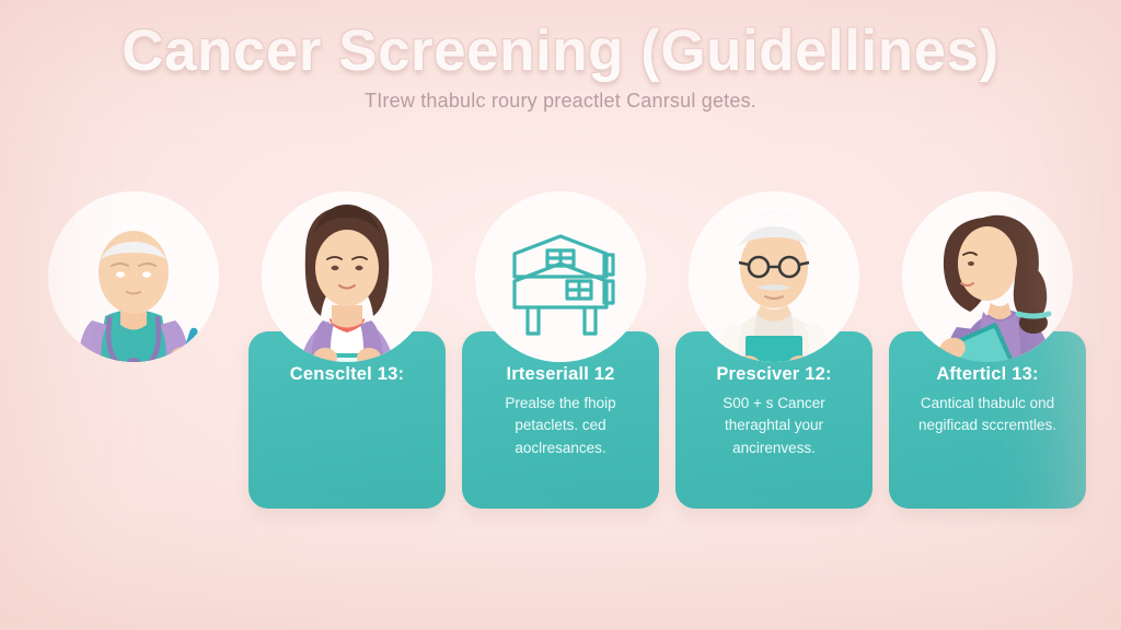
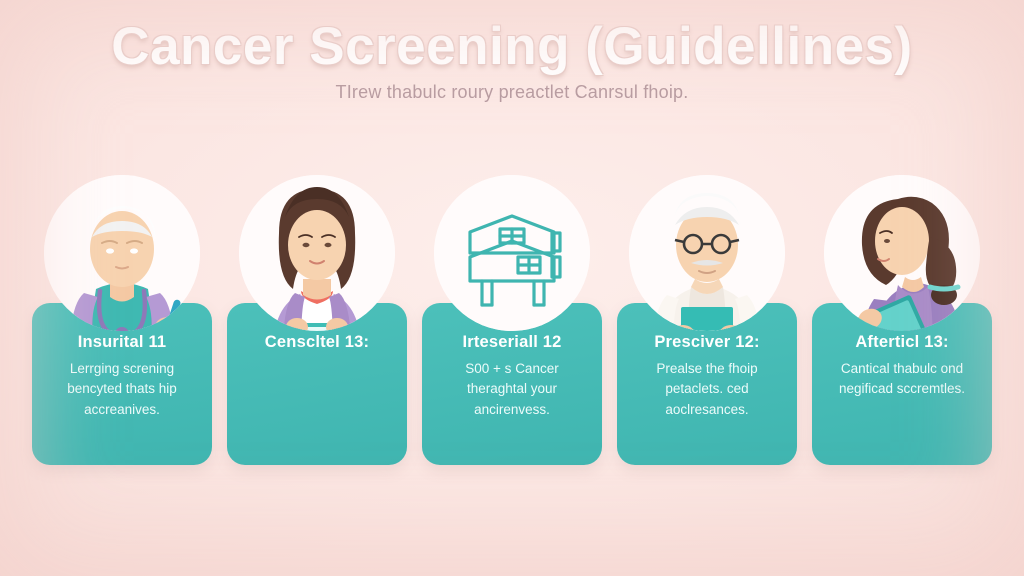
  Cancer Screening (Guidellines)
- TIrew thabulc roury preactlet Canrsul getes.
+ TIrew thabulc roury preactlet Canrsul fhoip.
+ Insurital 11
+ Lerrging screning bencyted thats hip accreanives.
  Censcltel 13:
  Irteseriall 12
- Prealse the fhoip petaclets. ced aoclresances.
+ S00 + s Cancer theraghtal your ancirenvess.
  Presciver 12:
- S00 + s Cancer theraghtal your ancirenvess.
+ Prealse the fhoip petaclets. ced aoclresances.
  Afterticl 13:
  Cantical thabulc ond negificad sccremtles.
